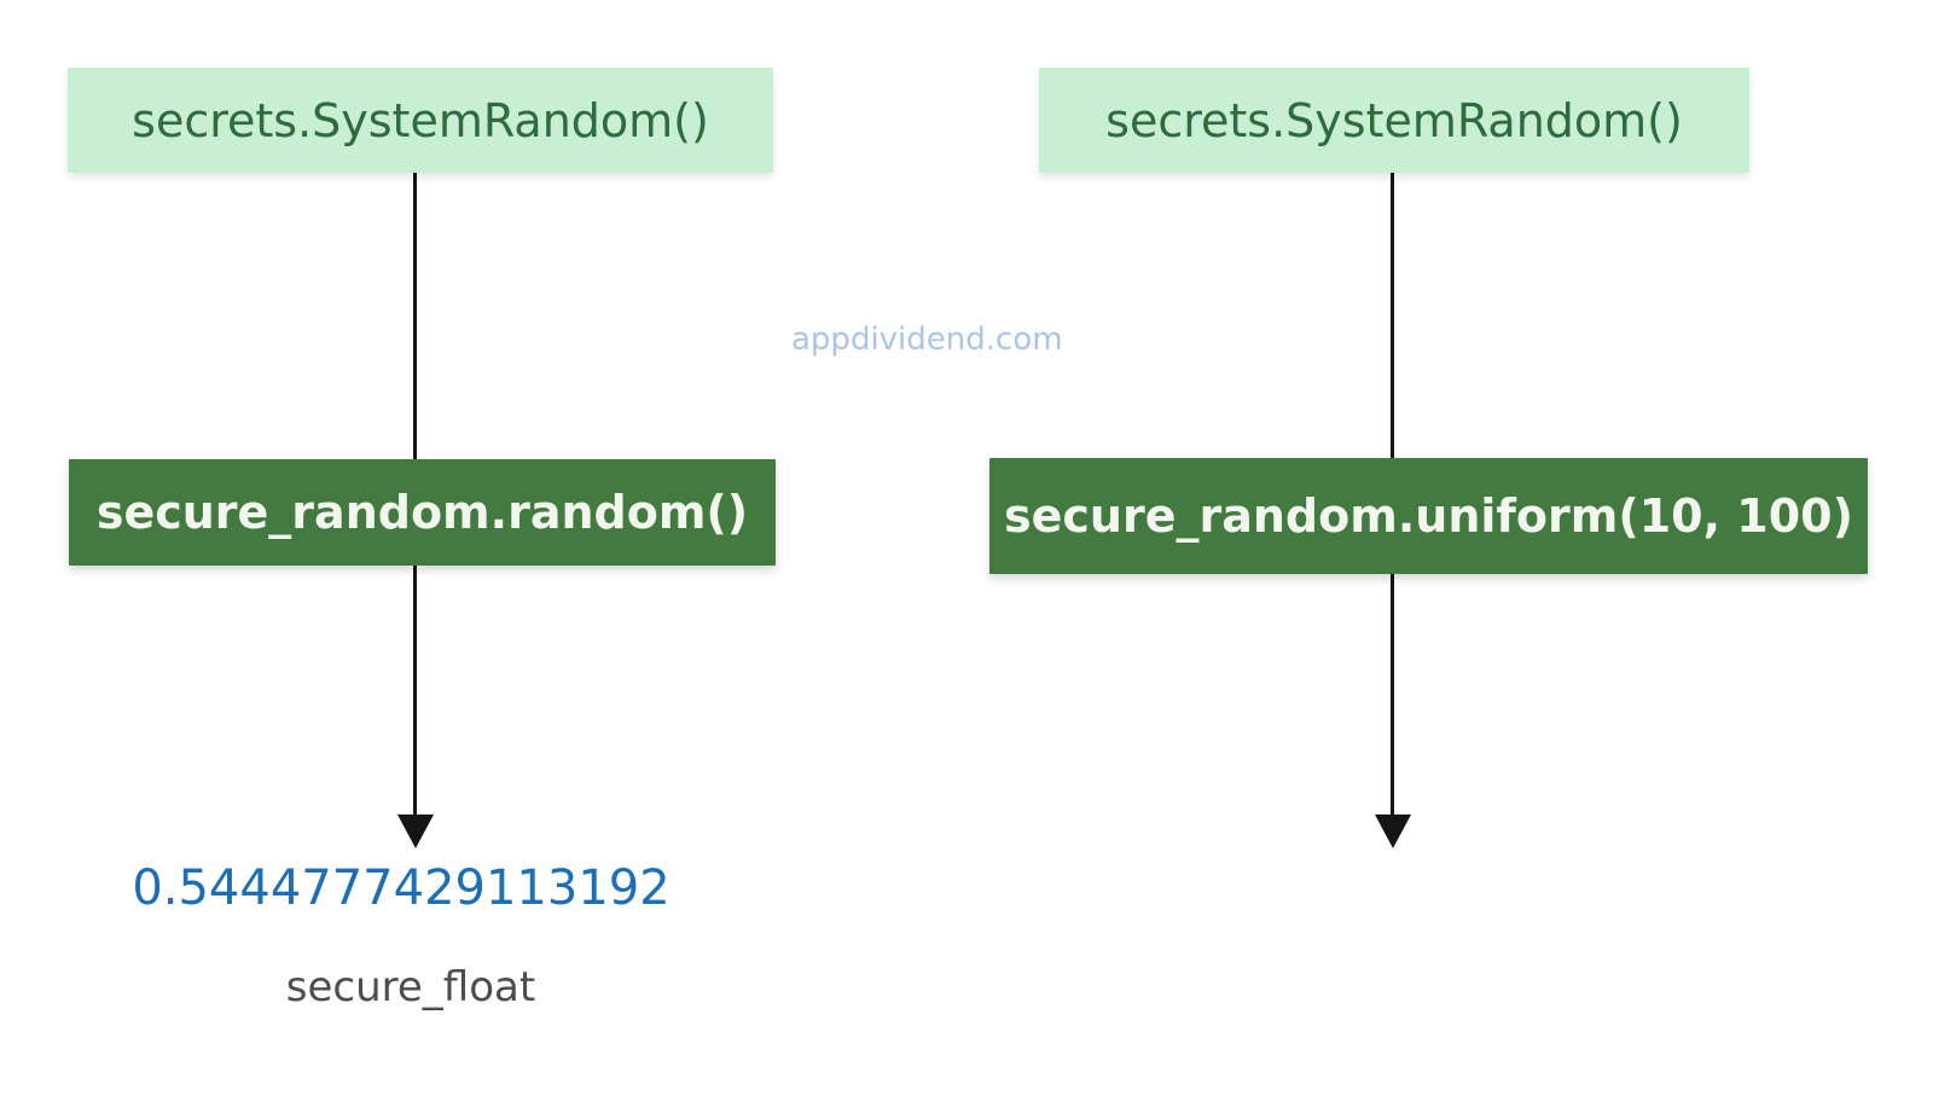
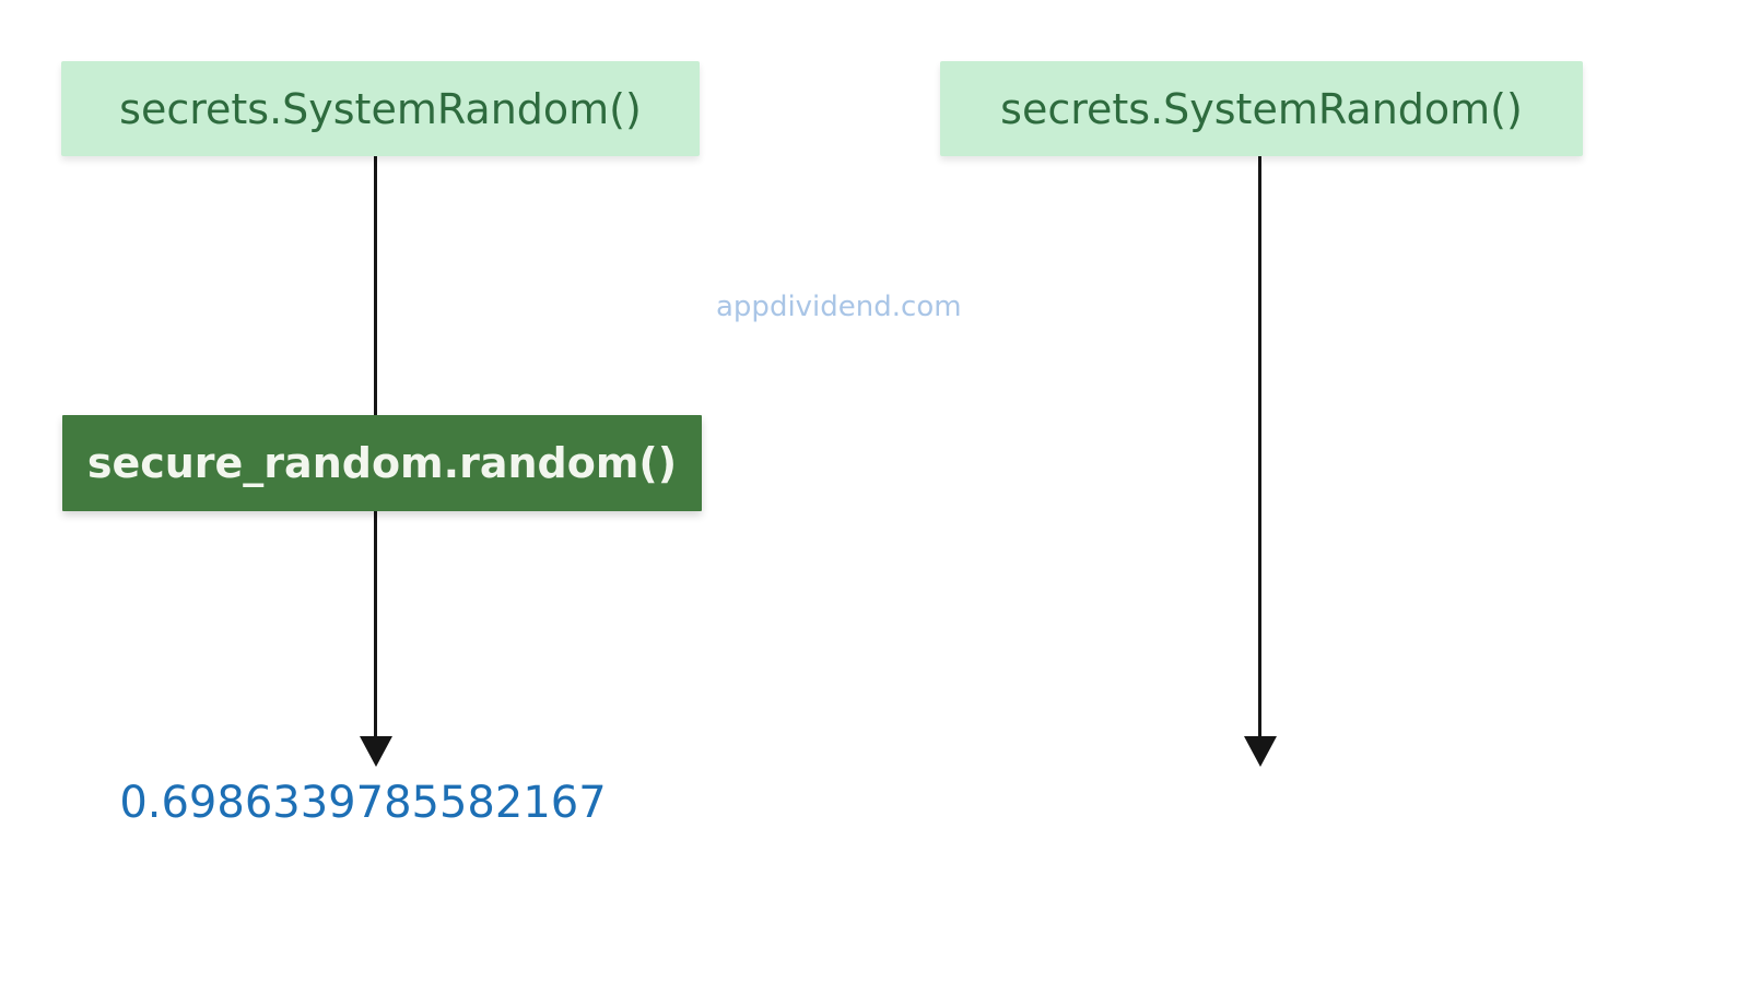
  appdividend.com
  secrets.SystemRandom()
  secure_random.random()
- 0.5444777429113192
+ 0.6986339785582167
- secure_float
  secrets.SystemRandom()
- secure_random.uniform(10, 100)
